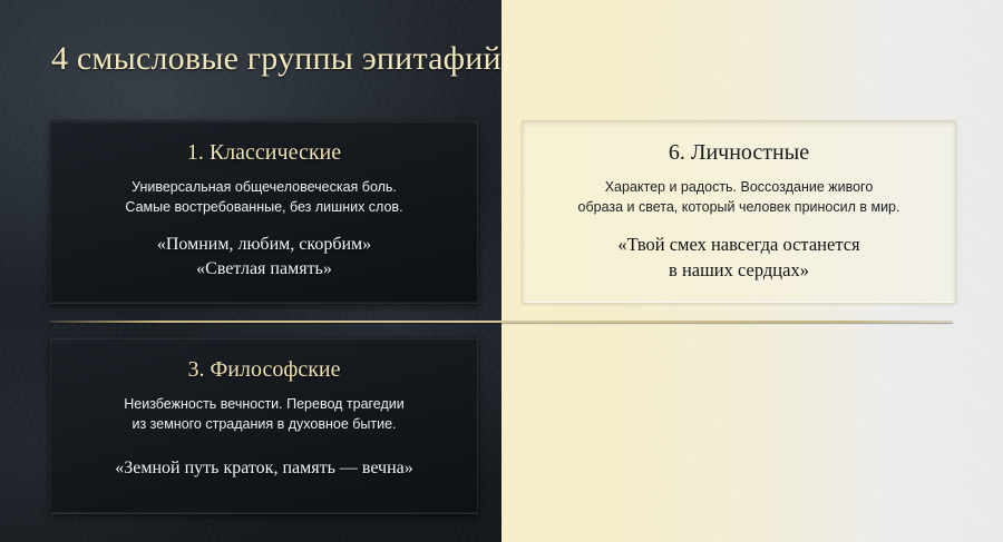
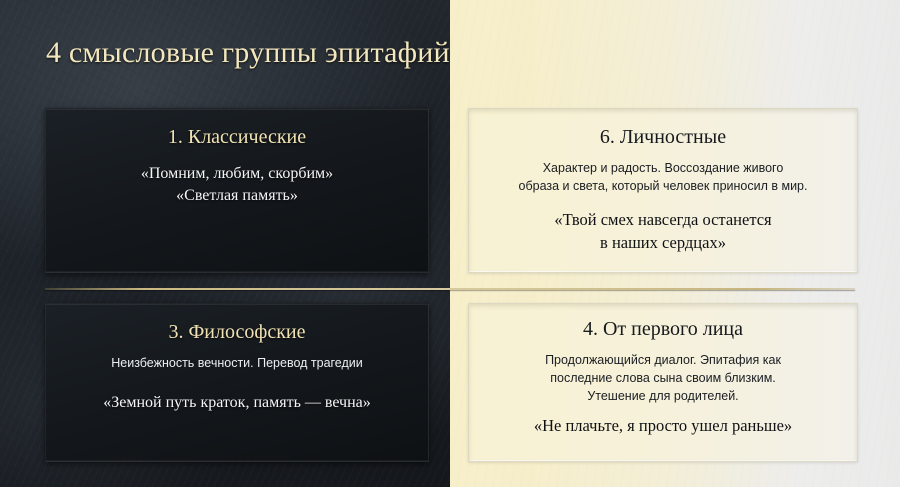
  4 смысловые группы эпитафий
  1. Классические
- Универсальная общечеловеческая боль.
- Самые востребованные, без лишних слов.
  «Помним, любим, скорбим»
  «Светлая память»
  6. Личностные
  Характер и радость. Воссоздание живого
  образа и света, который человек приносил в мир.
  «Твой смех навсегда останется
  в наших сердцах»
  3. Философские
  Неизбежность вечности. Перевод трагедии
- из земного страдания в духовное бытие.
  «Земной путь краток, память — вечна»
+ 4. От первого лица
+ Продолжающийся диалог. Эпитафия как
+ последние слова сына своим близким.
+ Утешение для родителей.
+ «Не плачьте, я просто ушел раньше»
